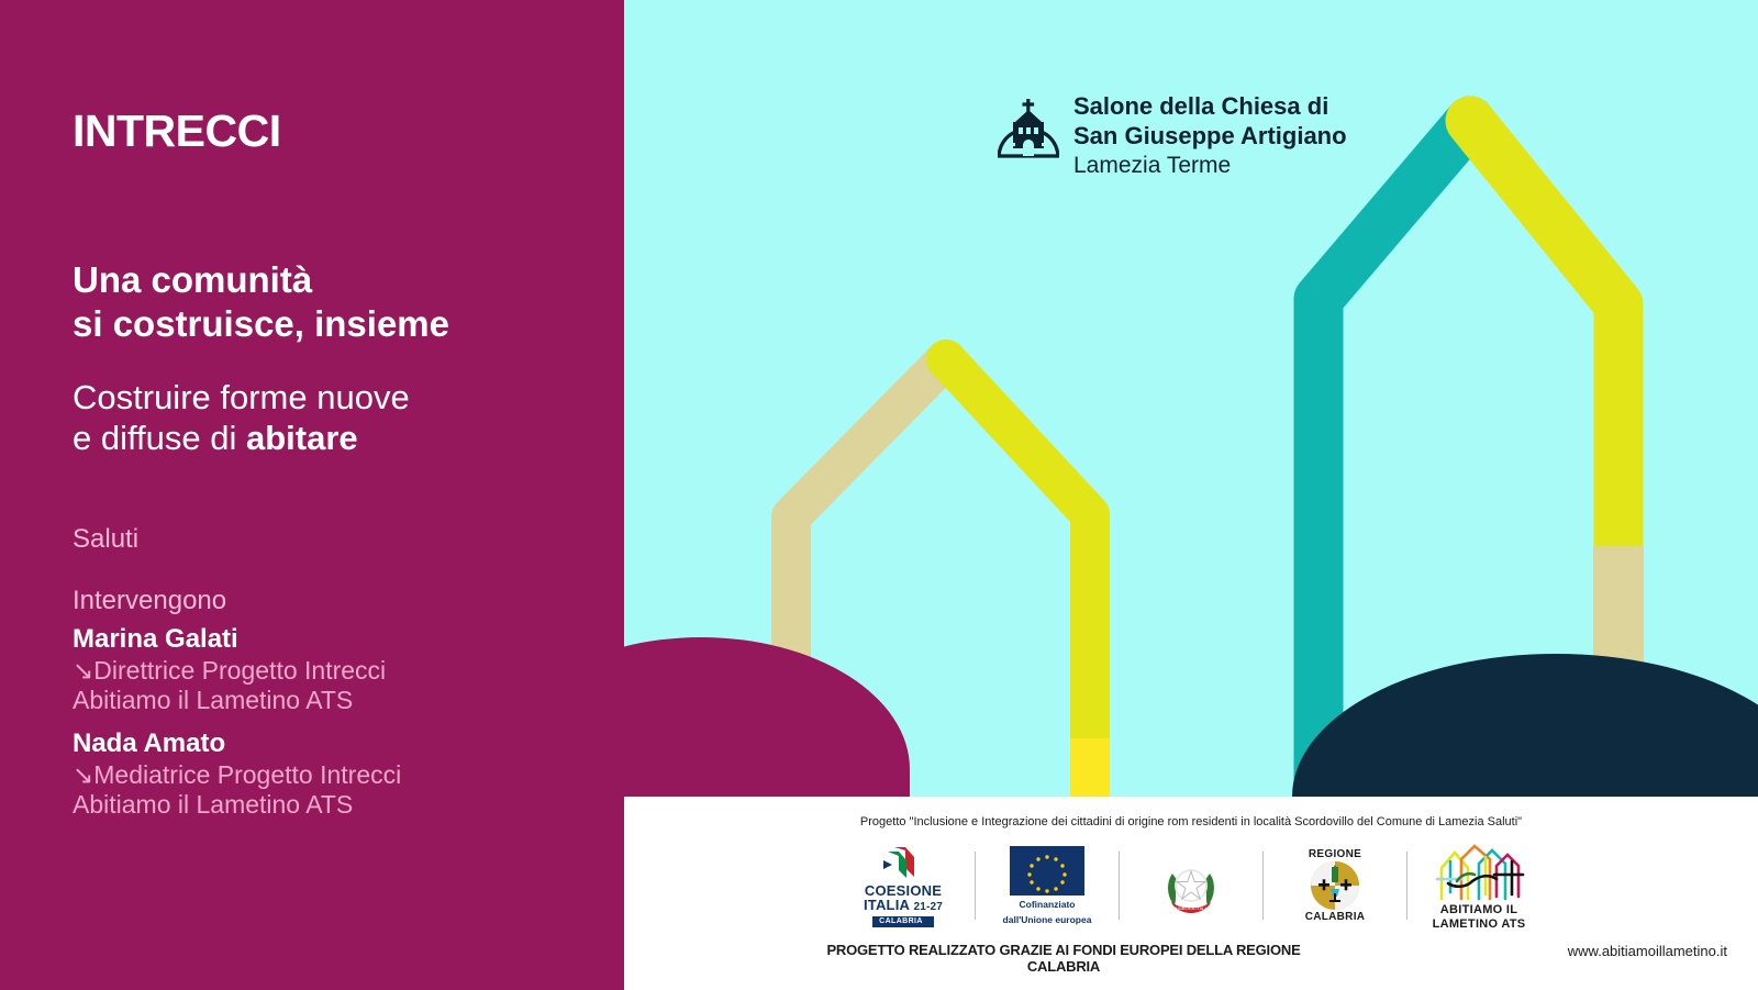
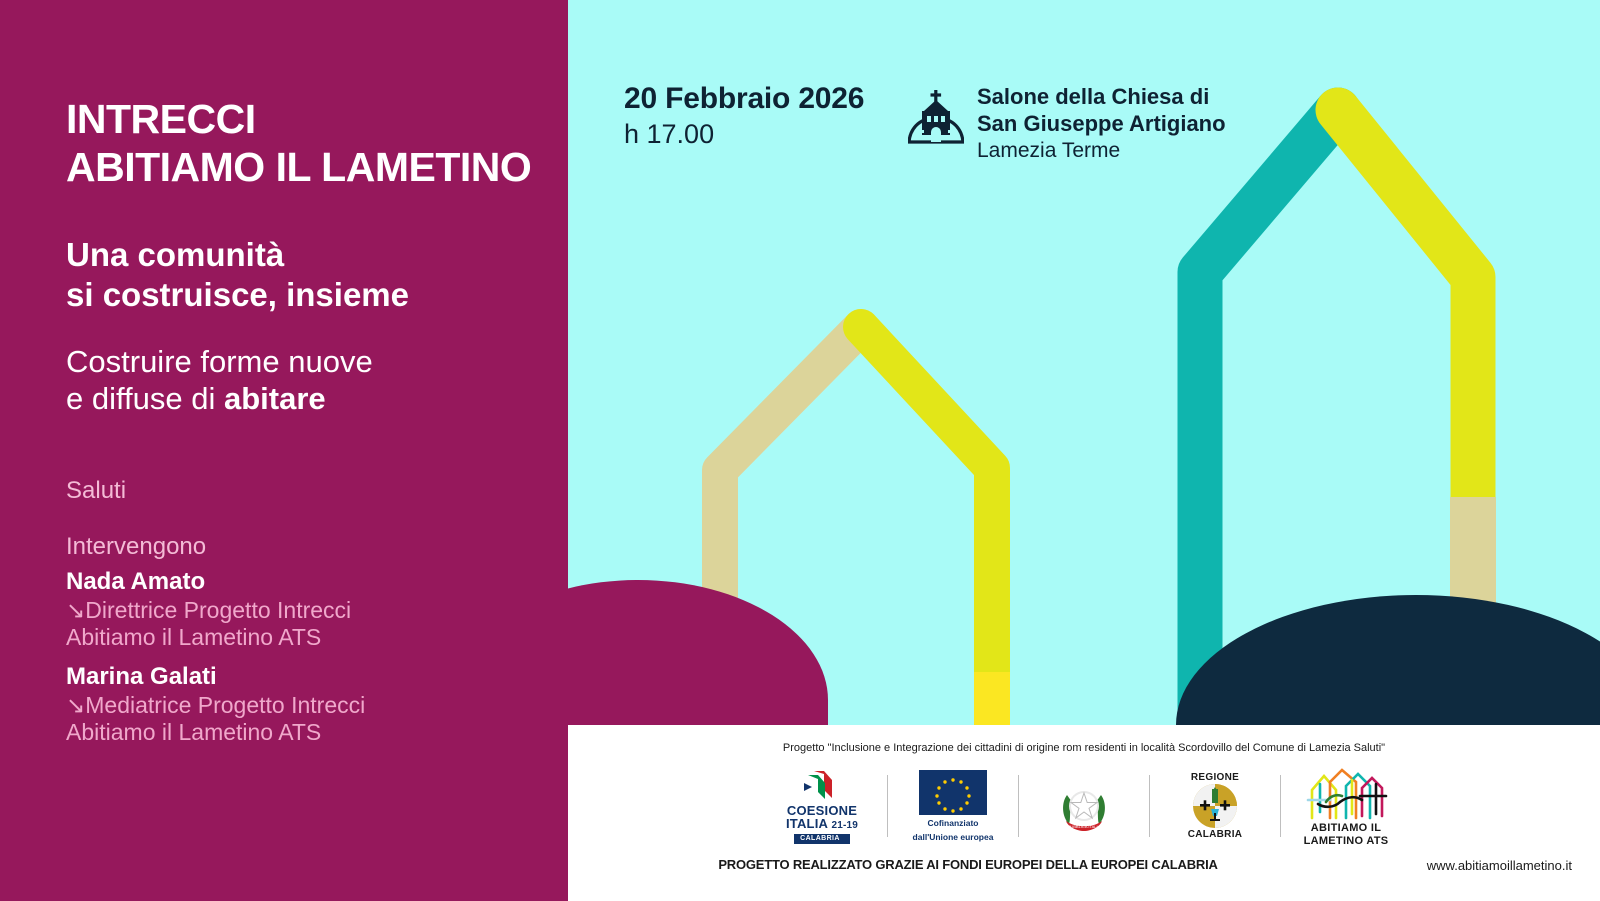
  INTRECCI
+ ABITIAMO IL LAMETINO
  Una comunità
  si costruisce, insieme
  Costruire forme nuove
  e diffuse di abitare
  Saluti
  Intervengono
- Marina Galati
+ Nada Amato
  ↘Direttrice Progetto Intrecci
  Abitiamo il Lametino ATS
- Nada Amato
+ Marina Galati
  ↘Mediatrice Progetto Intrecci
  Abitiamo il Lametino ATS
+ 20 Febbraio 2026
+ h 17.00
  Salone della Chiesa di
  San Giuseppe Artigiano
  Lamezia Terme
  Progetto "Inclusione e Integrazione dei cittadini di origine rom residenti in località Scordovillo del Comune di Lamezia Saluti"
  COESIONE
- ITALIA 21-27
+ ITALIA 21-19
  Cofinanziato
  dall'Unione europea
  REGIONE
  CALABRIA
  ABITIAMO IL
  LAMETINO ATS
- PROGETTO REALIZZATO GRAZIE AI FONDI EUROPEI DELLA REGIONE CALABRIA
+ PROGETTO REALIZZATO GRAZIE AI FONDI EUROPEI DELLA EUROPEI CALABRIA
  www.abitiamoillametino.it
